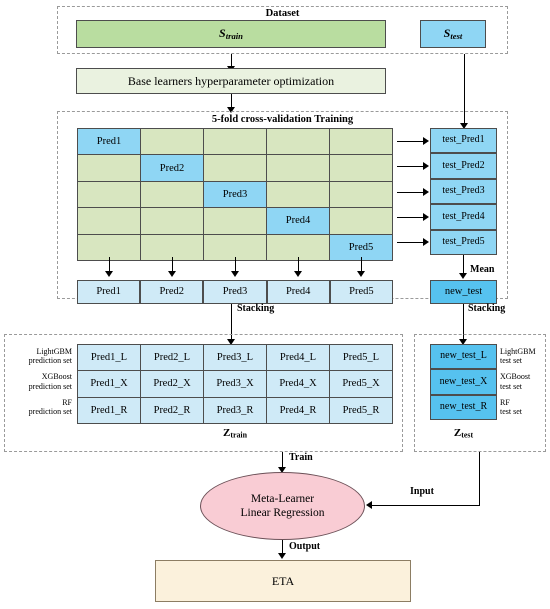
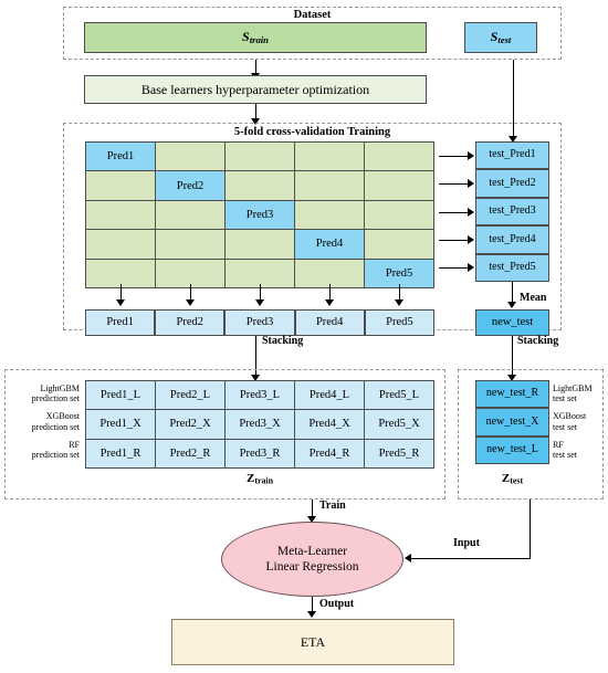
  Dataset
  Strain
  Stest
  Base learners hyperparameter optimization
  5-fold cross-validation Training
  Pred1
  	Pred2
  		Pred3
  			Pred4
  				Pred5
  test_Pred1
  test_Pred2
  test_Pred3
  test_Pred4
  test_Pred5
  Pred1
  Pred2
  Pred3
  Pred4
  Pred5
  new_test
  Mean
  Stacking
  Stacking
  LightGBM
  prediction set
  XGBoost
  prediction set
  RF
  prediction set
  Pred1_L	Pred2_L	Pred3_L	Pred4_L	Pred5_L
  Pred1_X	Pred2_X	Pred3_X	Pred4_X	Pred5_X
  Pred1_R	Pred2_R	Pred3_R	Pred4_R	Pred5_R
  Ztrain
- new_test_L
+ new_test_R
  new_test_X
- new_test_R
+ new_test_L
  LightGBM
  test set
  XGBoost
  test set
  RF
  test set
  Ztest
  Train
  Input
  Meta-Learner
  Linear Regression
  Output
  ETA
